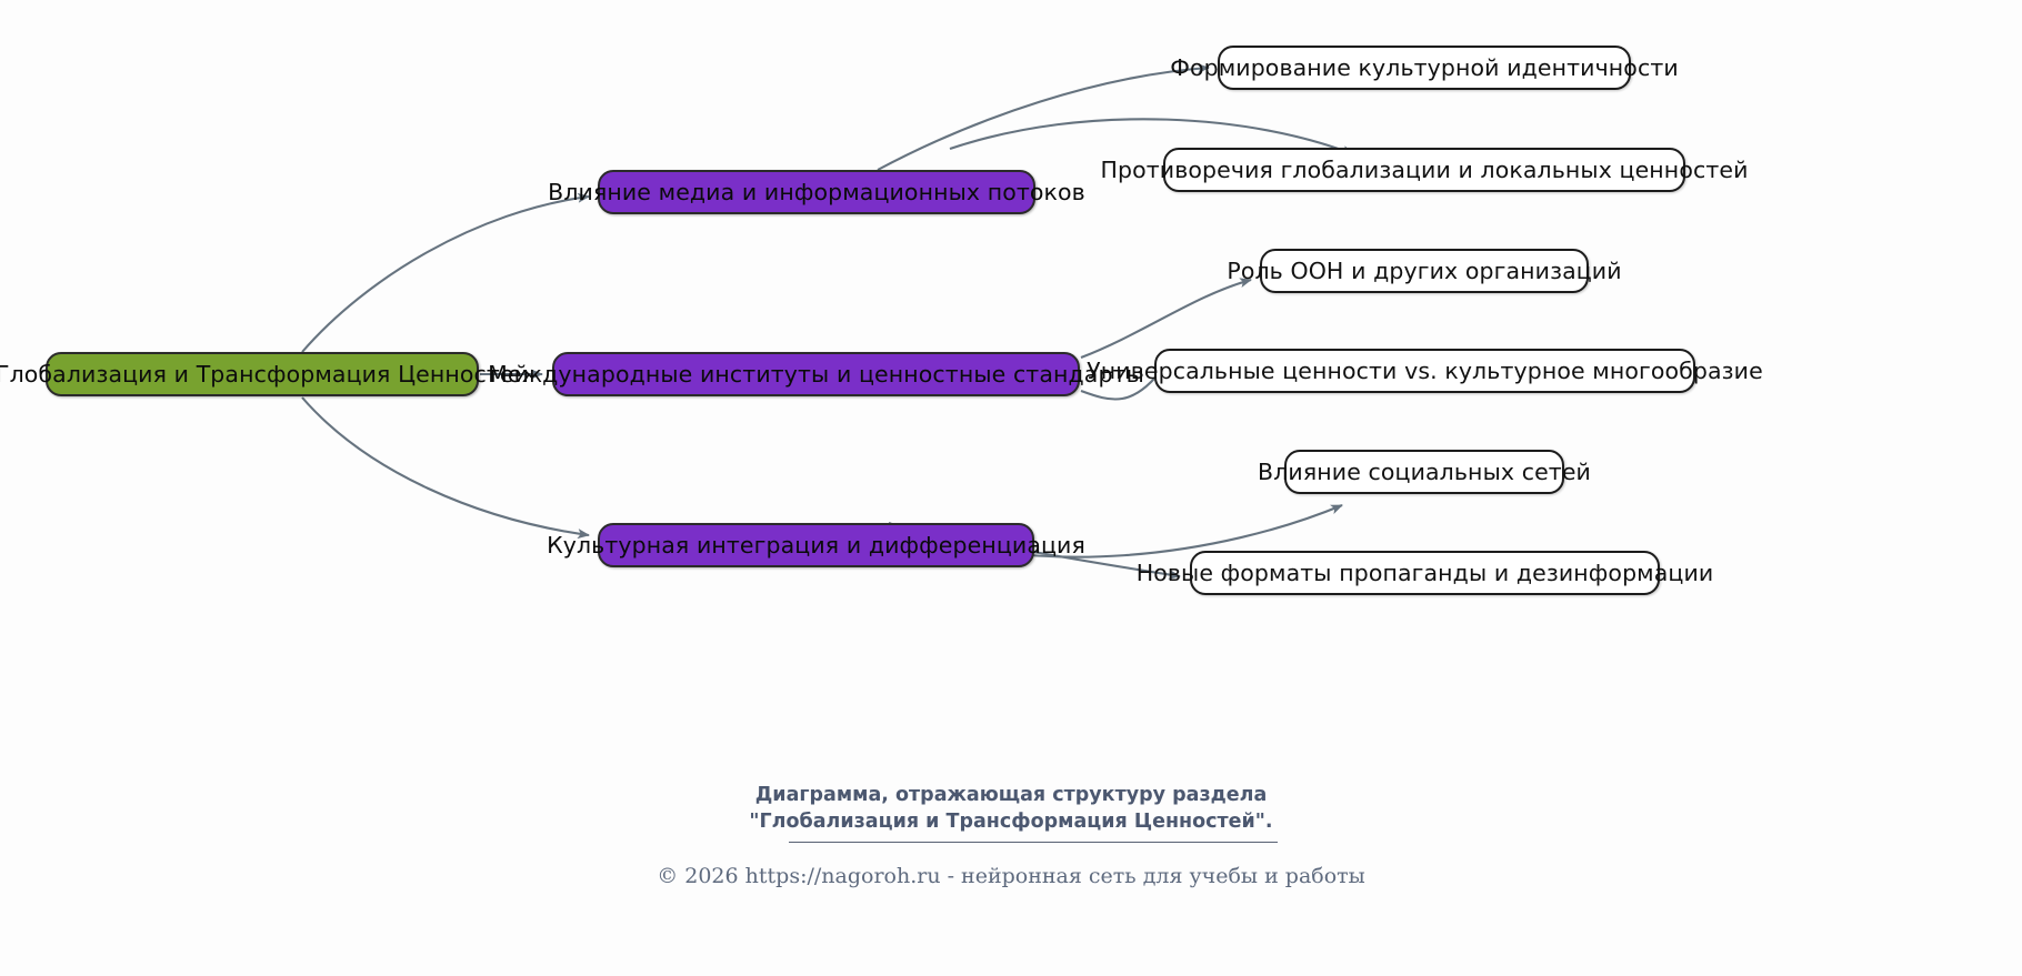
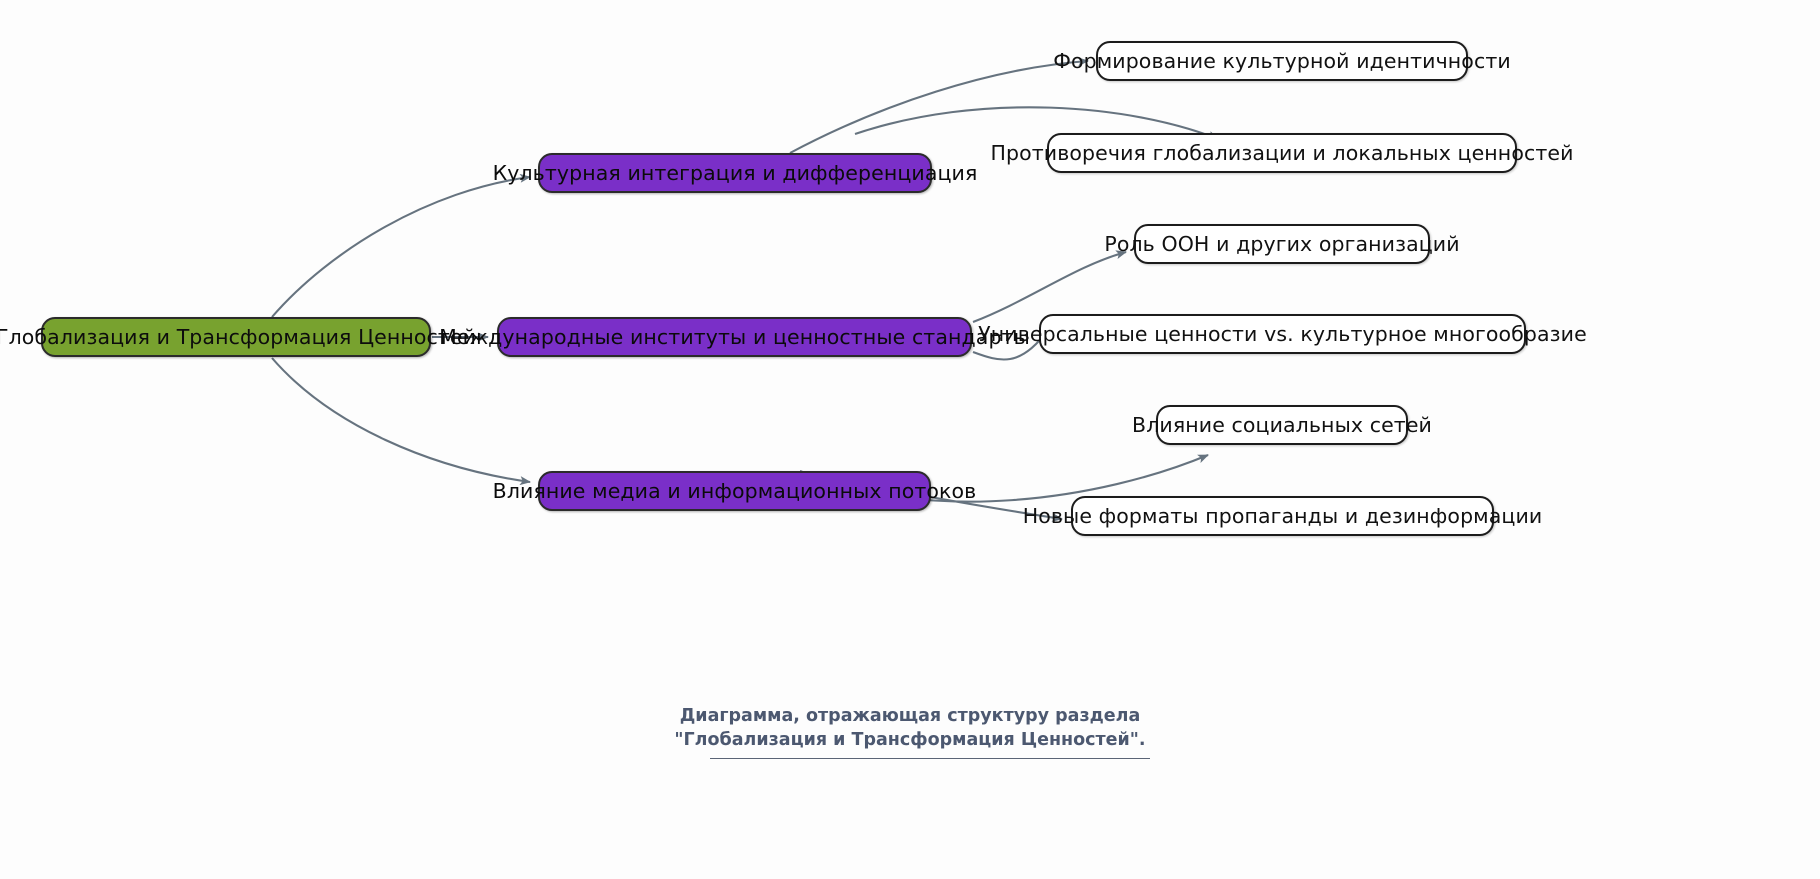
  Глобализация и Трансформация Ценностей
- Влияние медиа и информационных потоков
+ Культурная интеграция и дифференциация
  Международные институты и ценностные стандарты
- Культурная интеграция и дифференциация
+ Влияние медиа и информационных потоков
  Формирование культурной идентичности
  Противоречия глобализации и локальных ценностей
  Роль ООН и других организаций
  Универсальные ценности vs. культурное многообразие
  Влияние социальных сетей
  Новые форматы пропаганды и дезинформации
  Диаграмма, отражающая структуру раздела
  "Глобализация и Трансформация Ценностей".
- © 2026 https://nagoroh.ru - нейронная сеть для учебы и работы
